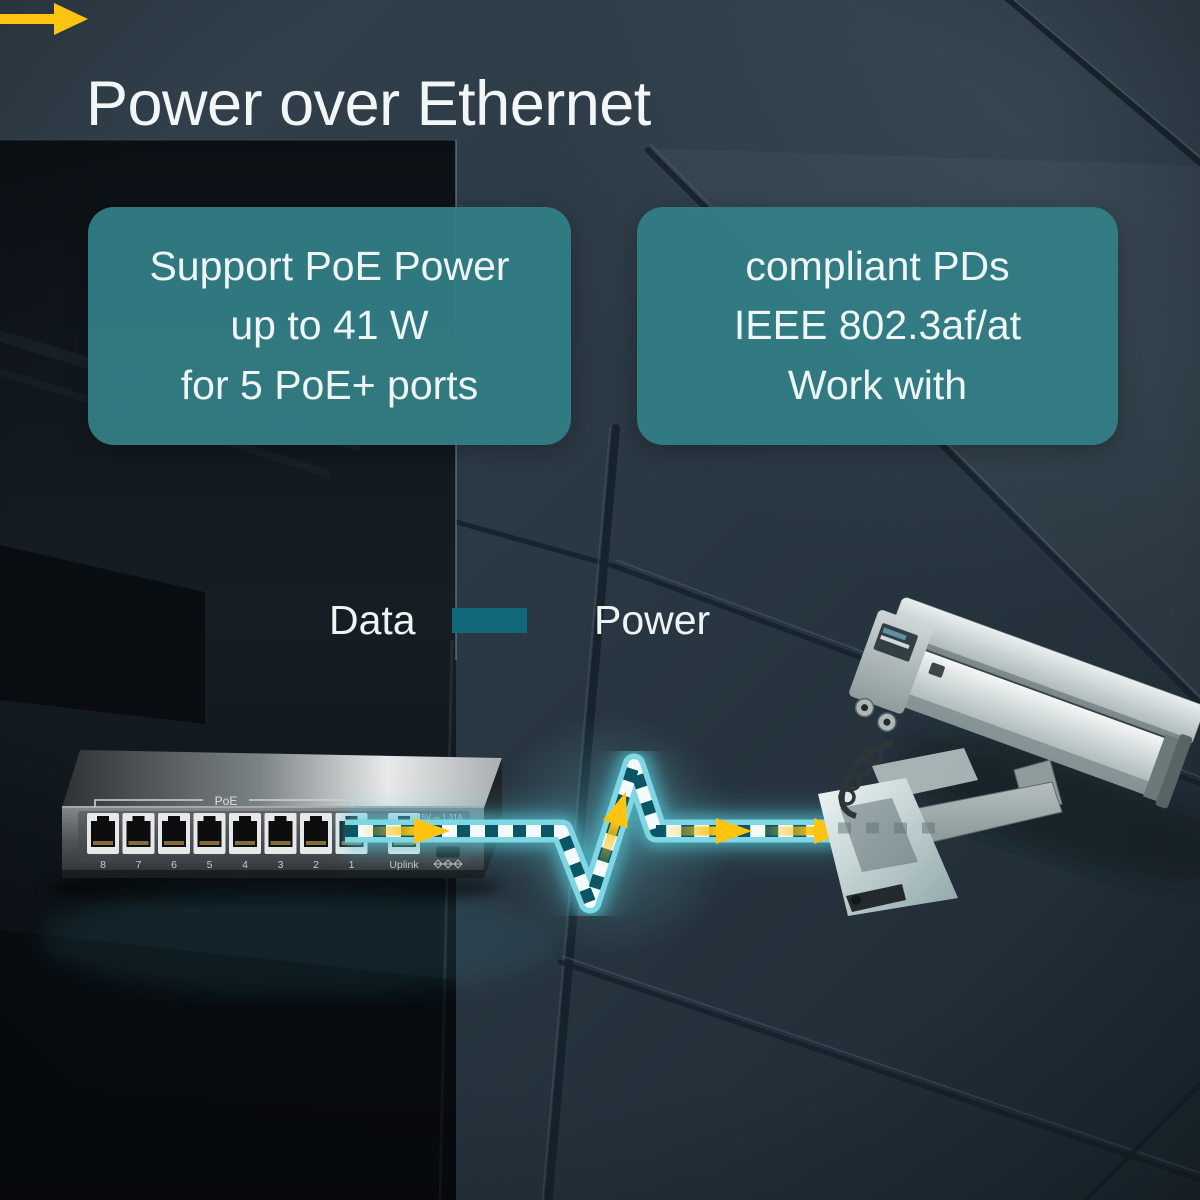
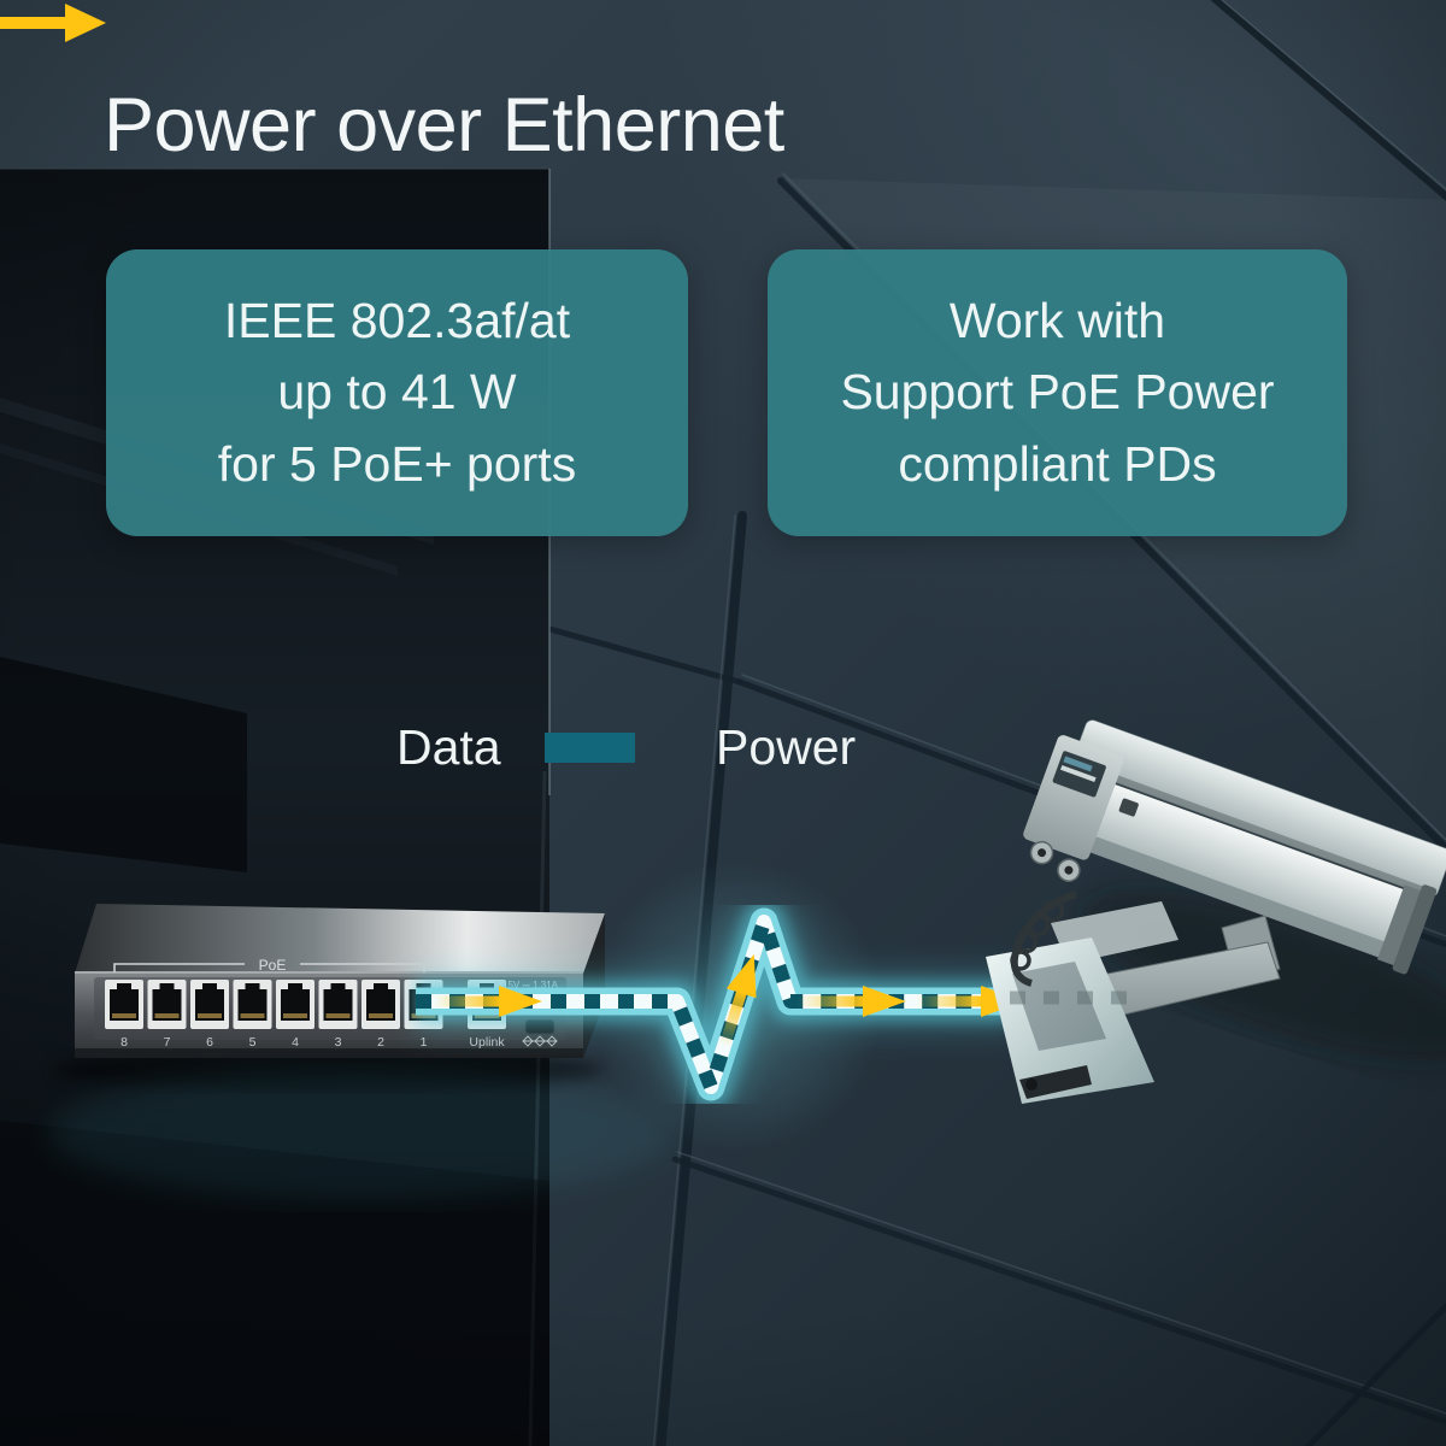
  Power over Ethernet
- Support PoE Power
+ IEEE 802.3af/at
  up to 41 W
  for 5 PoE+ ports
- compliant PDs
+ Work with
- IEEE 802.3af/at
+ Support PoE Power
- Work with
+ compliant PDs
  Data
  Power
  PoE
  8
  7
  6
  5
  4
  3
  2
  1
  Uplink
  53.5V ⎓ 1.31A
